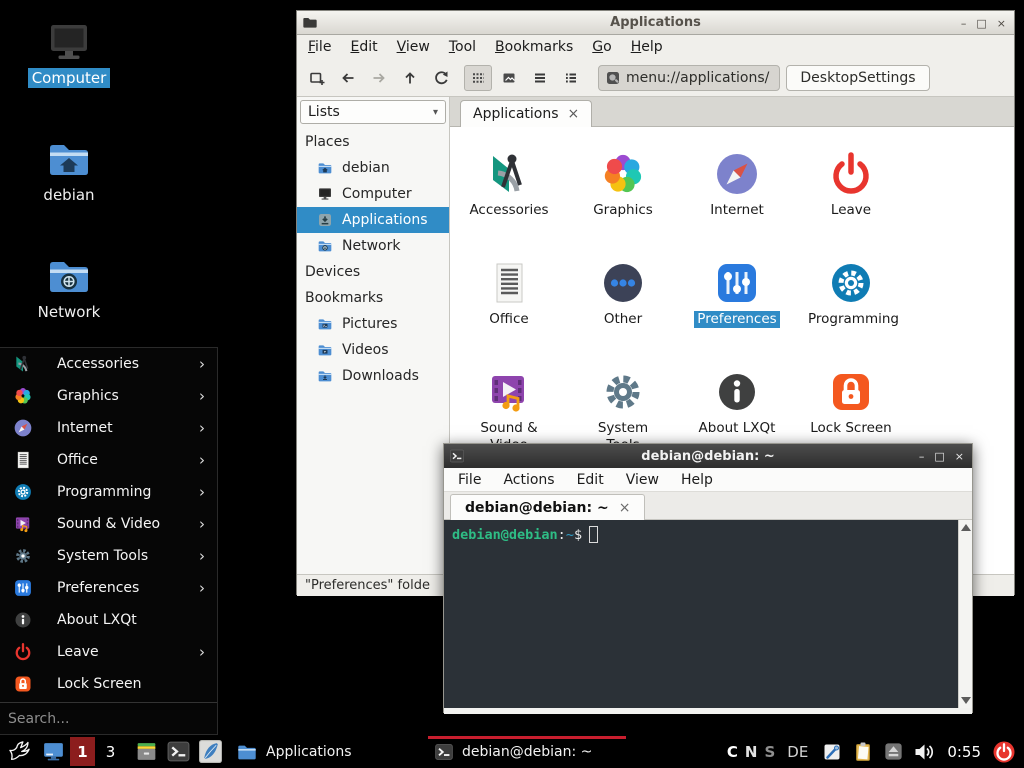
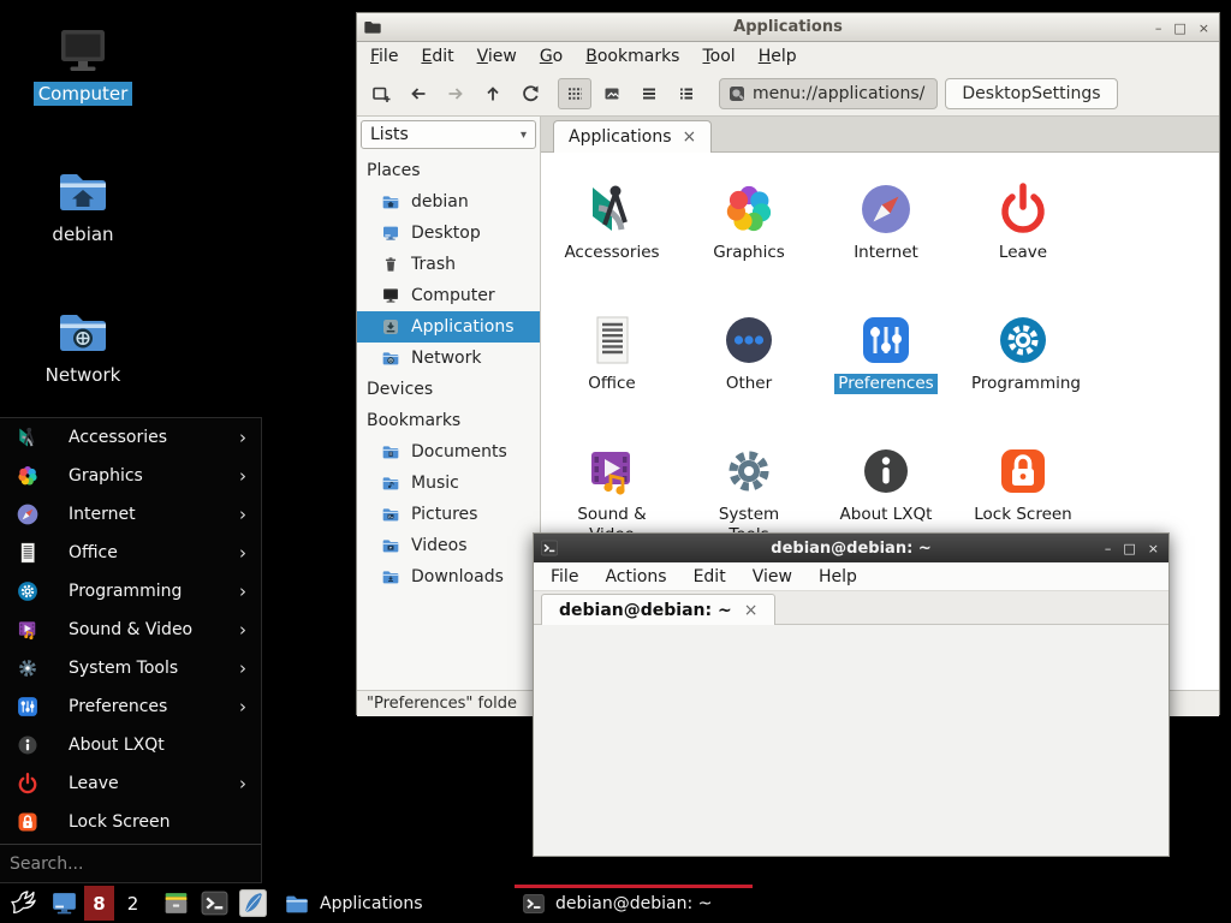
  Computer
  debian
  Network
  Accessories
  ›
  Graphics
  ›
  Internet
  ›
  Office
  ›
  Programming
  ›
  Sound & Video
  ›
  System Tools
  ›
  Preferences
  ›
  About LXQt
  Leave
  ›
  Lock Screen
  Search...
  Applications
  –
  □
  ×
  File
  Edit
  View
- Tool
+ Go
  Bookmarks
- Go
+ Tool
  Help
  menu://applications/
  DesktopSettings
  Lists
  ▾
  Places
  debian
+ Desktop
+ Trash
  Computer
  Applications
  Network
  Devices
  Bookmarks
+ Documents
+ Music
  Pictures
  Videos
  Downloads
  Applications
  ×
  Accessories
  Graphics
  Internet
  Leave
  Office
  Other
  Preferences
  Programming
  About LXQt
  Lock Screen
  "Preferences" folde
  debian@debian: ~
  –
  □
  ×
  File
  Actions
  Edit
  View
  Help
  debian@debian: ~
  ×
- debian@debian
- :
- ~
- $
- 1
+ 8
- 3
+ 2
  Applications
  debian@debian: ~
- C
- N
- S
- DE
- 0:55
